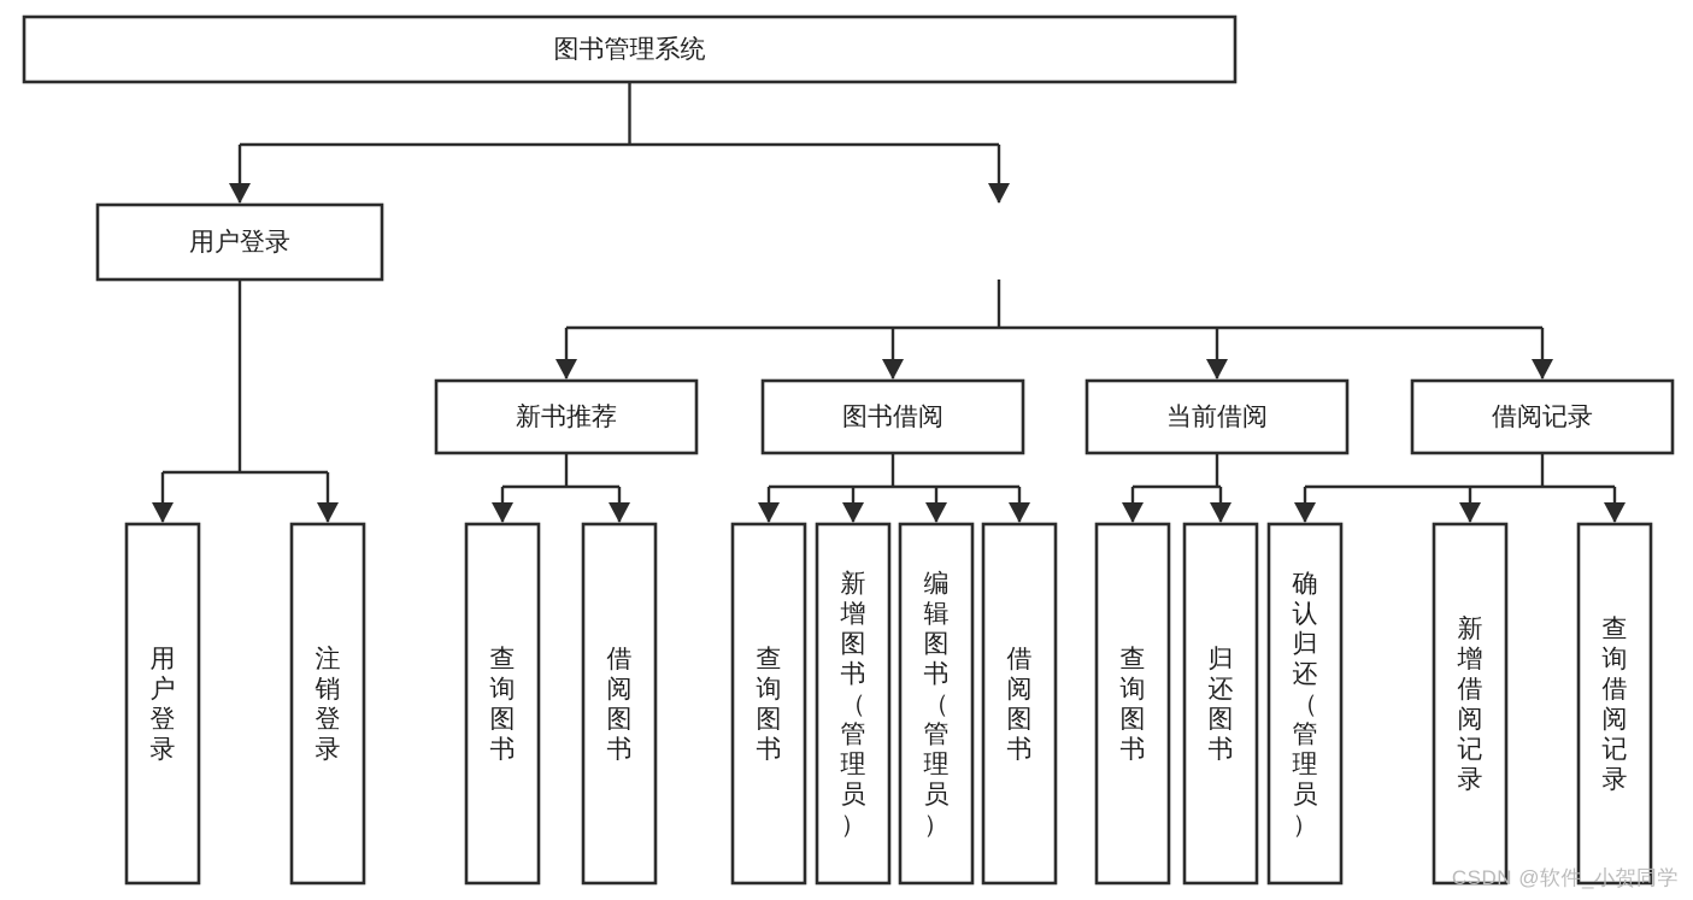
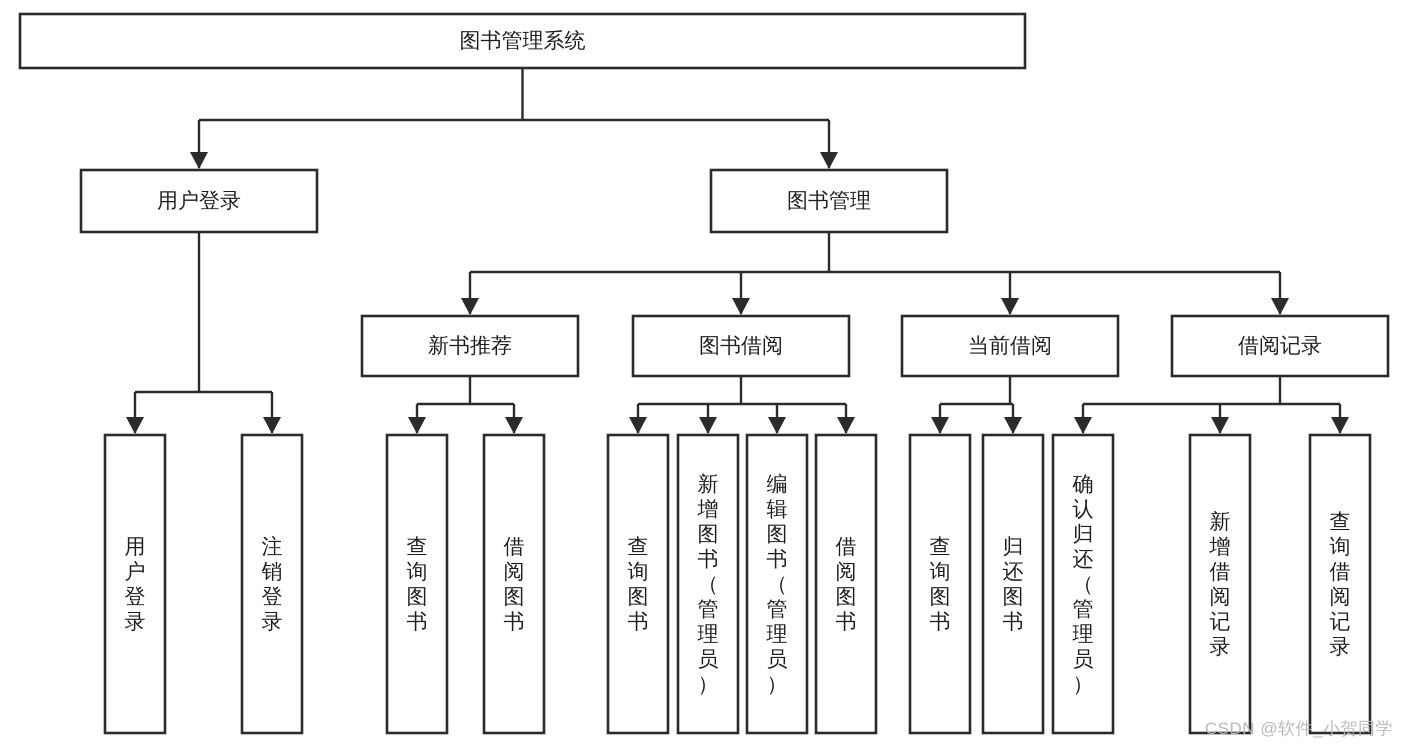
  图书管理系统
  用户登录
+ 图书管理
  新书推荐
  图书借阅
  当前借阅
  借阅记录
  用户登录
  注销登录
  查询图书
  借阅图书
  查询图书
  新增图书（管理员）
  编辑图书（管理员）
  借阅图书
  查询图书
  归还图书
  确认归还（管理员）
  新增借阅记录
  查询借阅记录
  CSDN @软件_小贺同学
